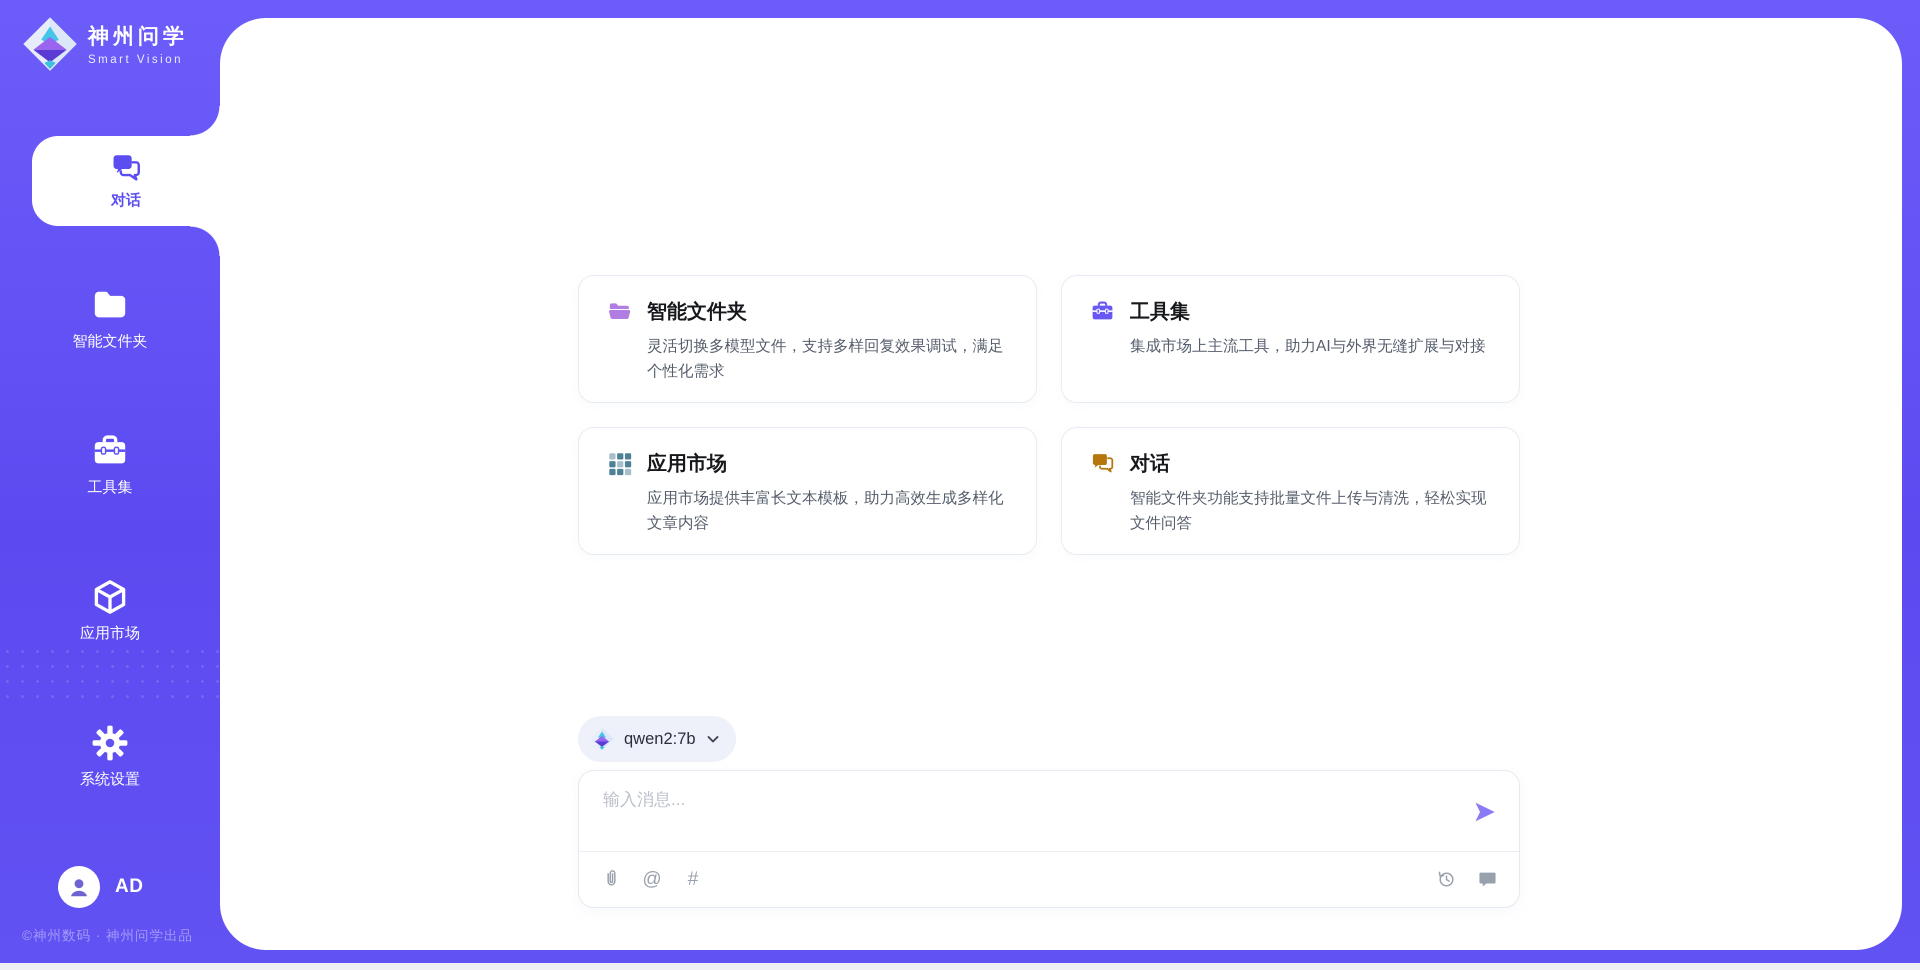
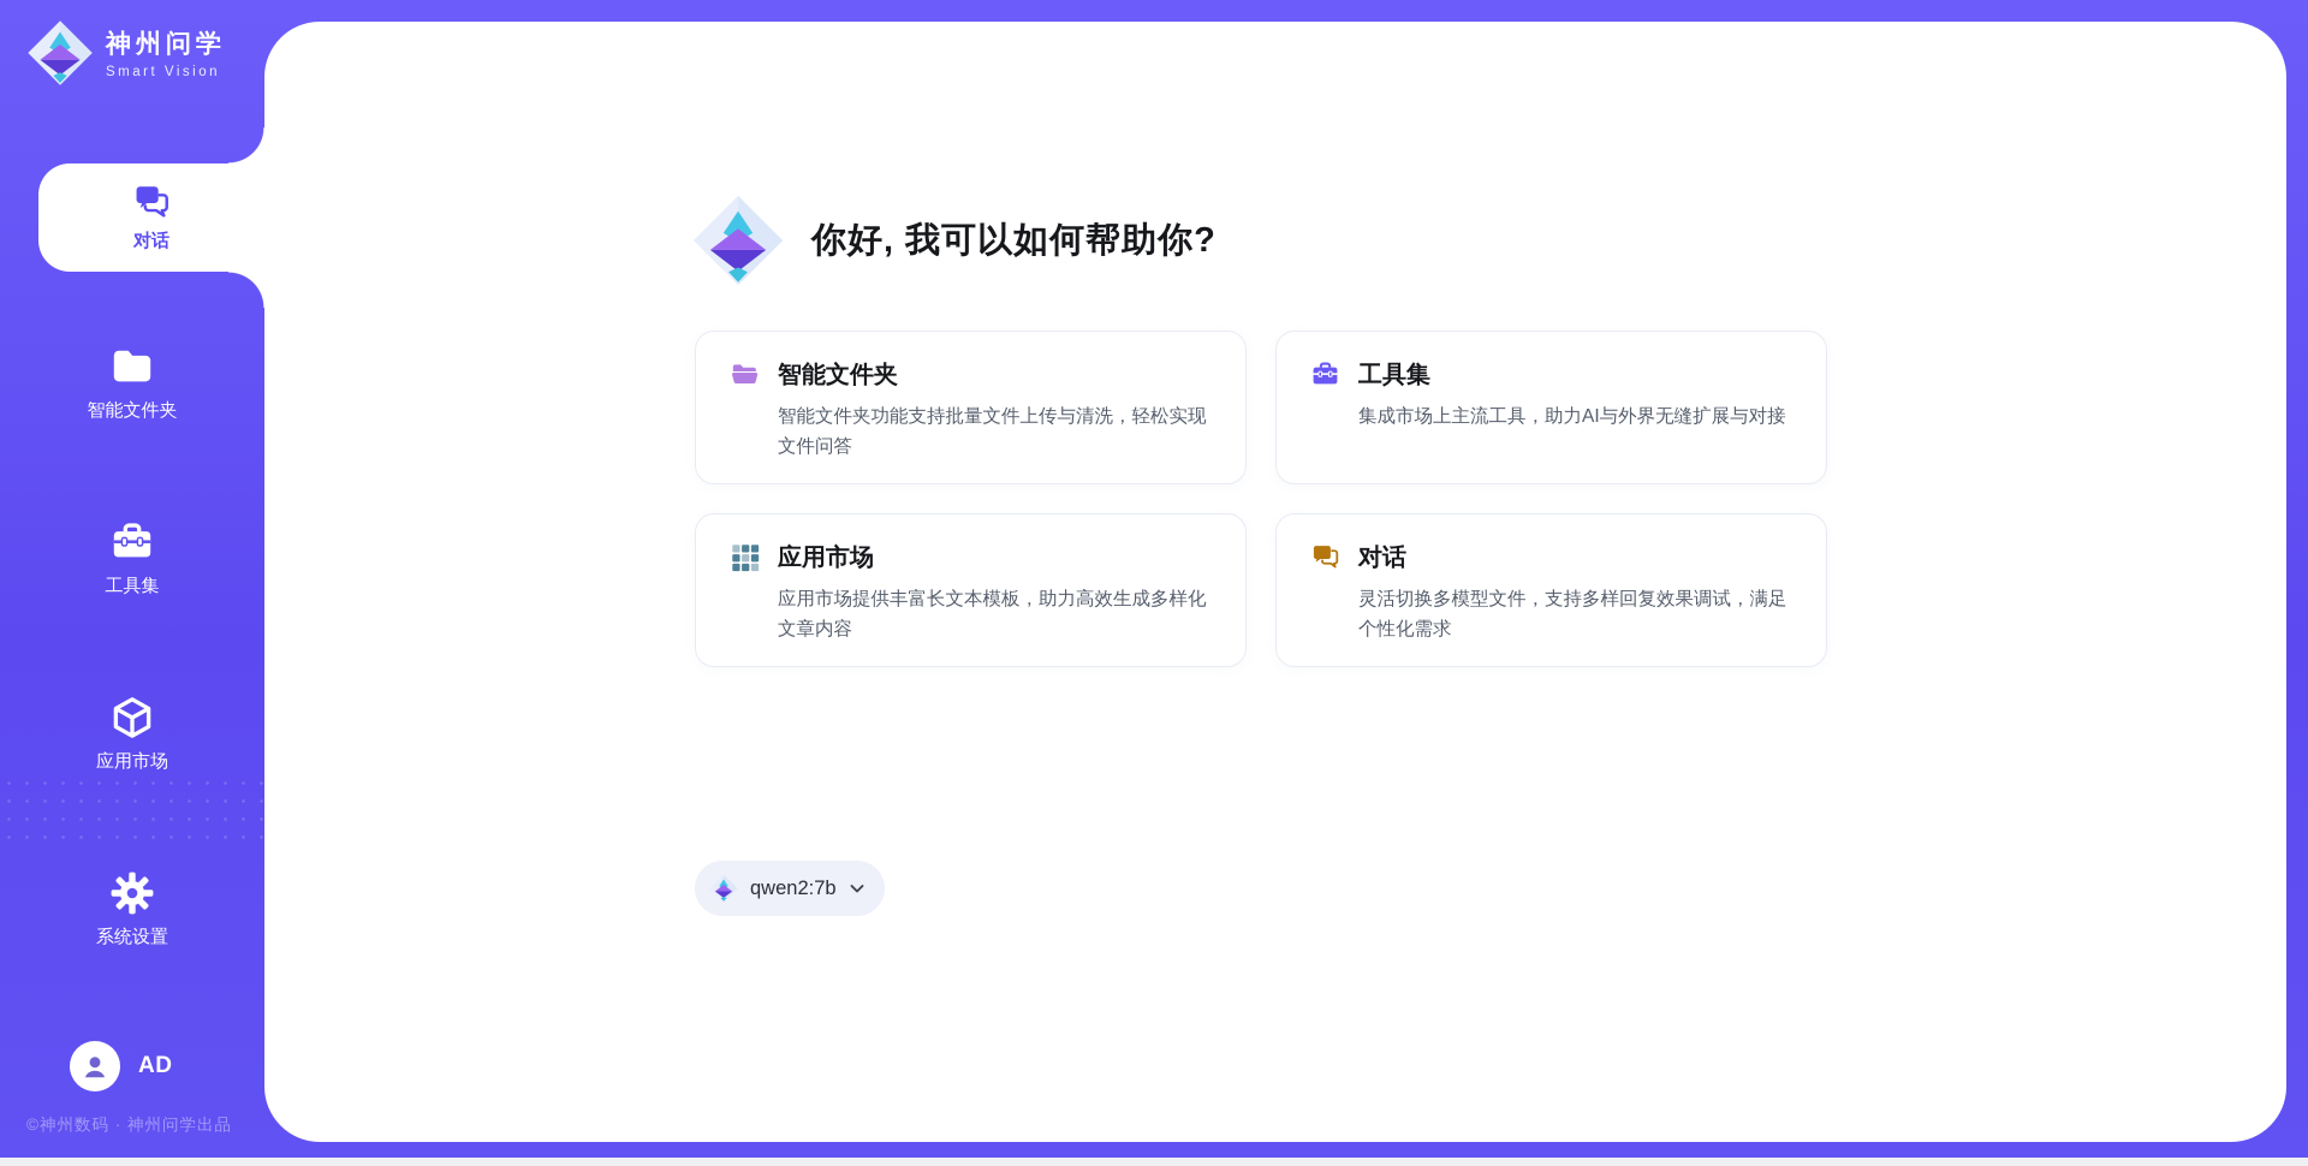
  神州问学
  Smart Vision
  对话
  智能文件夹
  工具集
  应用市场
  系统设置
  AD
  ©神州数码 · 神州问学出品
+ 你好, 我可以如何帮助你?
  智能文件夹
- 灵活切换多模型文件，支持多样回复效果调试，满足个性化需求
+ 智能文件夹功能支持批量文件上传与清洗，轻松实现文件问答
  工具集
  集成市场上主流工具，助力AI与外界无缝扩展与对接
  应用市场
  应用市场提供丰富长文本模板，助力高效生成多样化文章内容
  对话
- 智能文件夹功能支持批量文件上传与清洗，轻松实现文件问答
+ 灵活切换多模型文件，支持多样回复效果调试，满足个性化需求
  qwen2:7b
- 输入消息...
- @
- #
